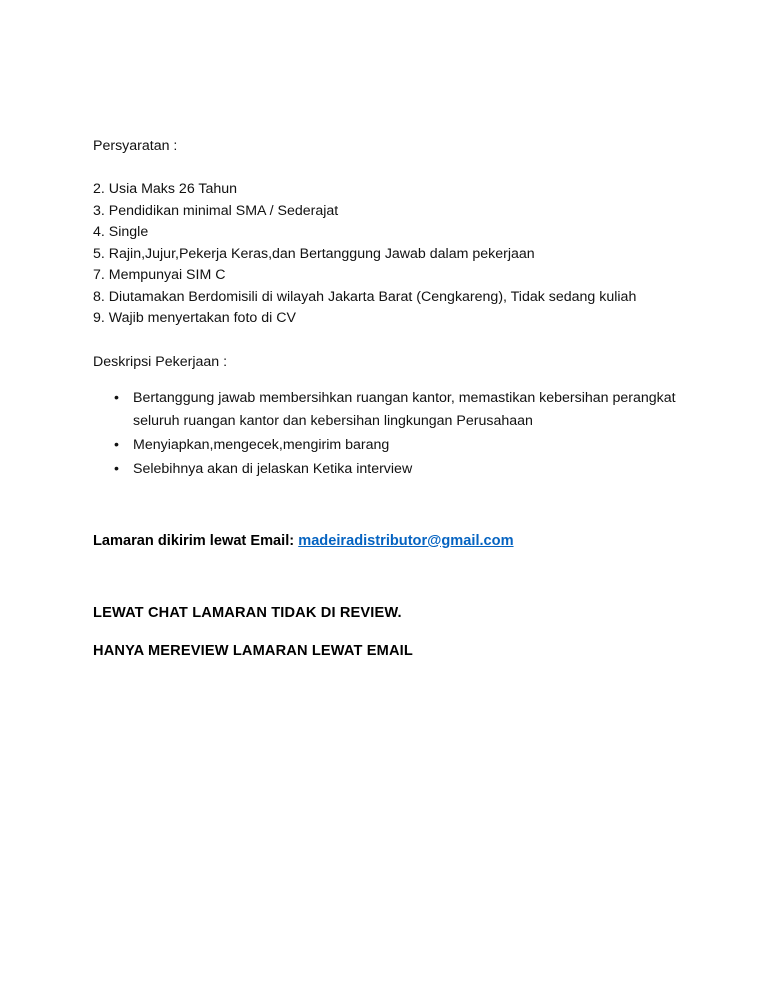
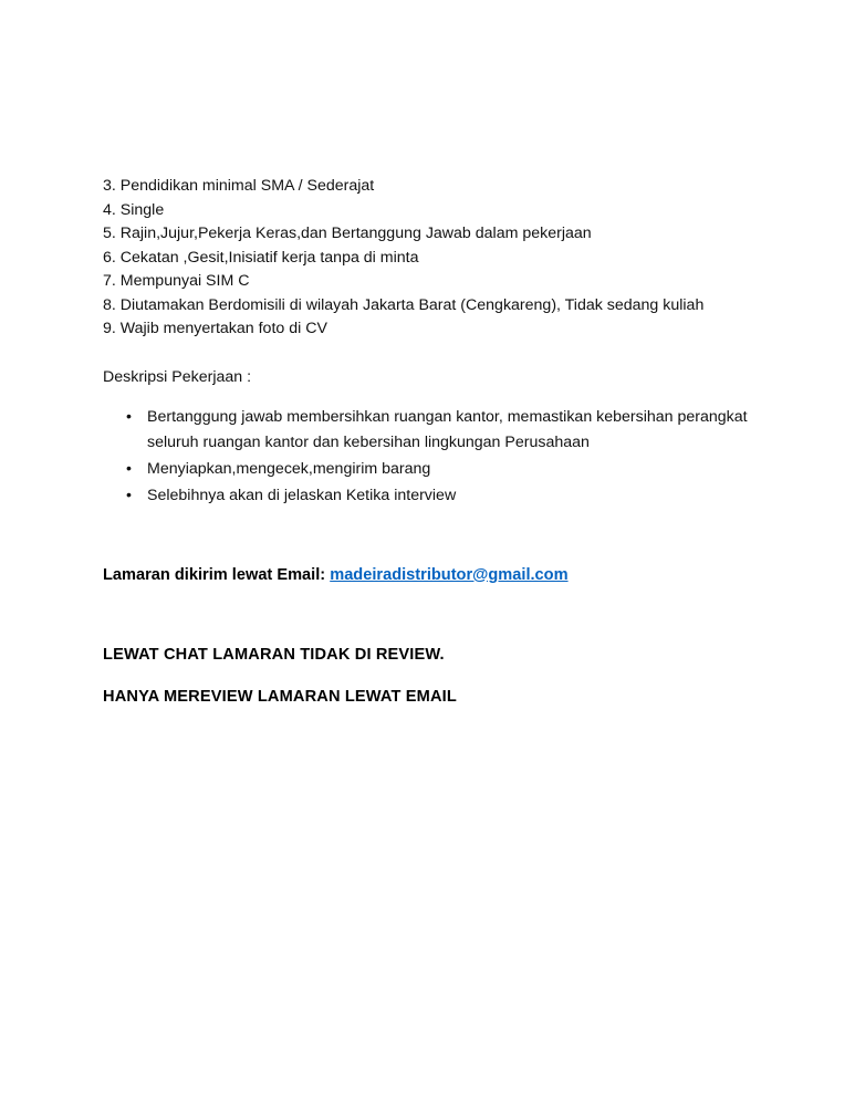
- Persyaratan :
- 2. Usia Maks 26 Tahun
  3. Pendidikan minimal SMA / Sederajat
  4. Single
  5. Rajin,Jujur,Pekerja Keras,dan Bertanggung Jawab dalam pekerjaan
+ 6. Cekatan ,Gesit,Inisiatif kerja tanpa di minta
  7. Mempunyai SIM C
  8. Diutamakan Berdomisili di wilayah Jakarta Barat (Cengkareng), Tidak sedang kuliah
  9. Wajib menyertakan foto di CV
  Deskripsi Pekerjaan :
  •
  Bertanggung jawab membersihkan ruangan kantor, memastikan kebersihan perangkat seluruh ruangan kantor dan kebersihan lingkungan Perusahaan
  •
  Menyiapkan,mengecek,mengirim barang
  •
  Selebihnya akan di jelaskan Ketika interview
  Lamaran dikirim lewat Email: madeiradistributor@gmail.com
  LEWAT CHAT LAMARAN TIDAK DI REVIEW.
  HANYA MEREVIEW LAMARAN LEWAT EMAIL
